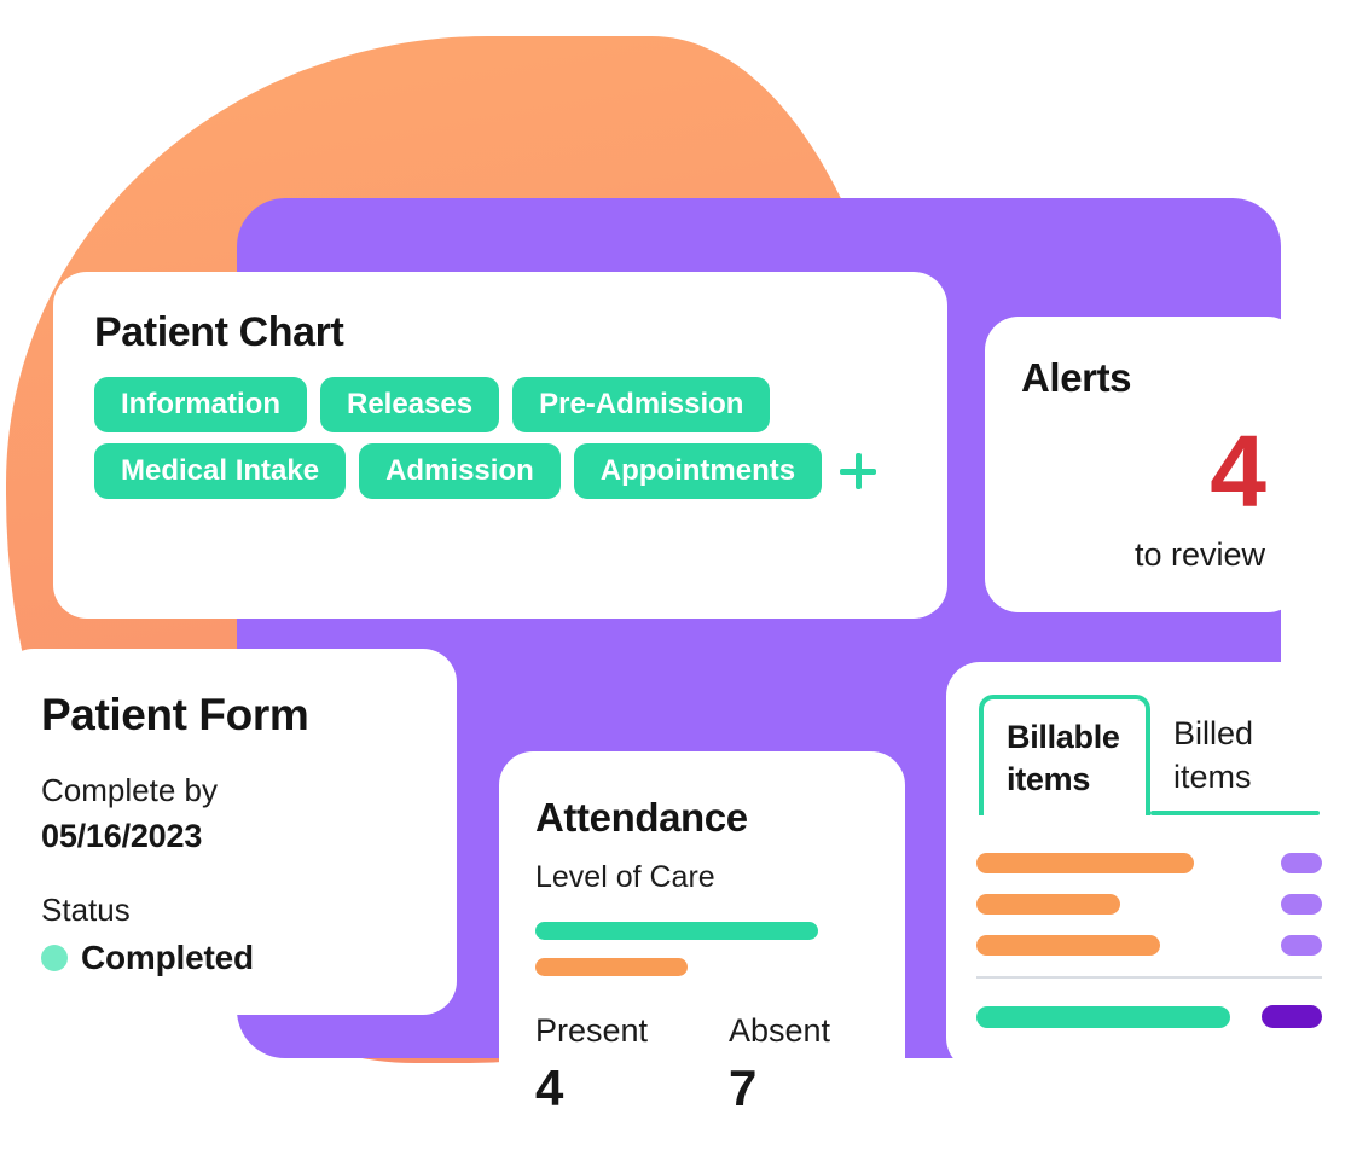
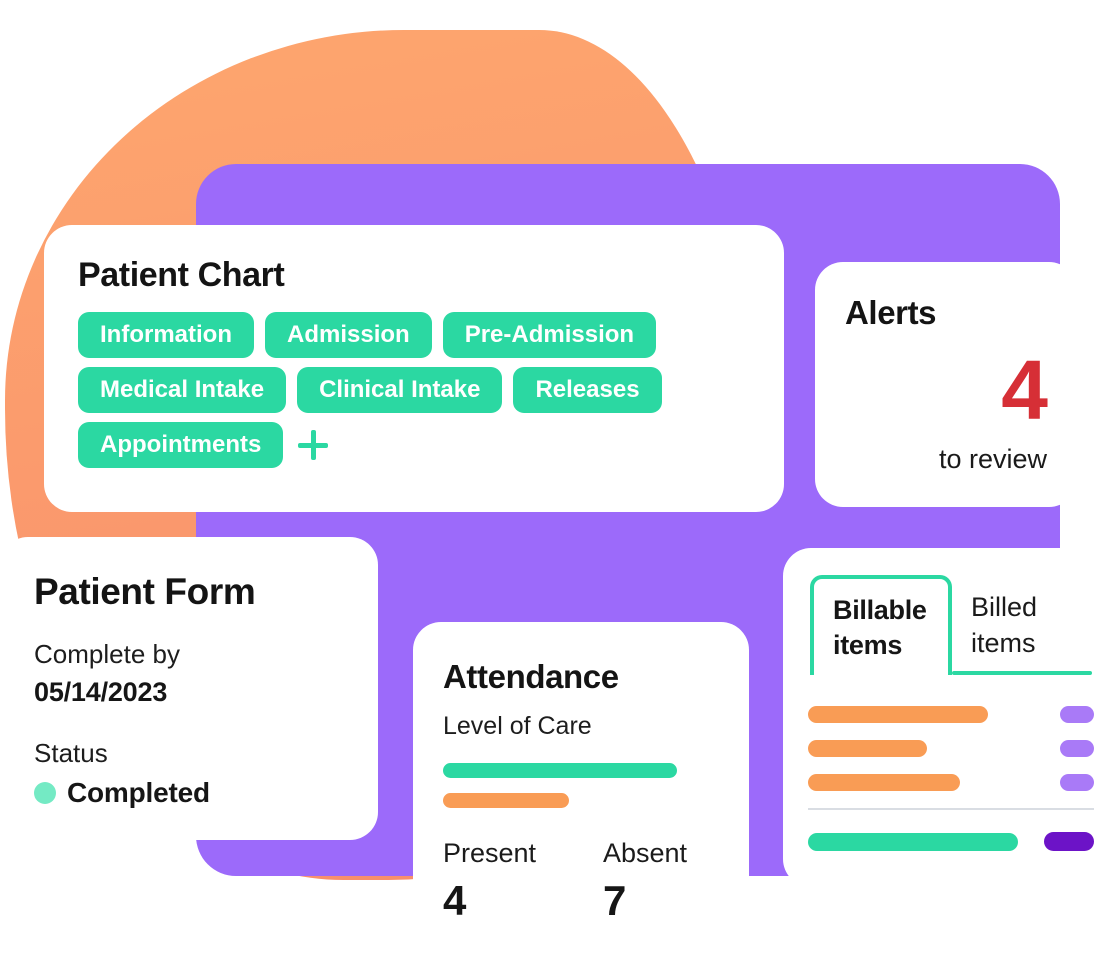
  Patient Chart
  Information
- Releases
+ Admission
  Pre-Admission
  Medical Intake
+ Clinical Intake
- Admission
+ Releases
  Appointments
  Alerts
  4
  to review
  Patient Form
  Complete by
- 05/16/2023
+ 05/14/2023
  Status
  Completed
  Attendance
  Level of Care
  Present
  4
  Absent
  7
  Billable items
  Billed items
